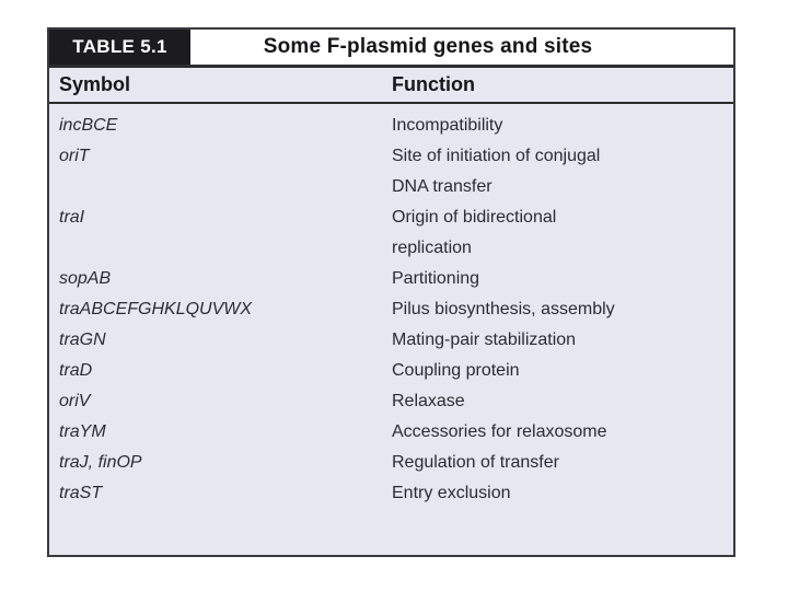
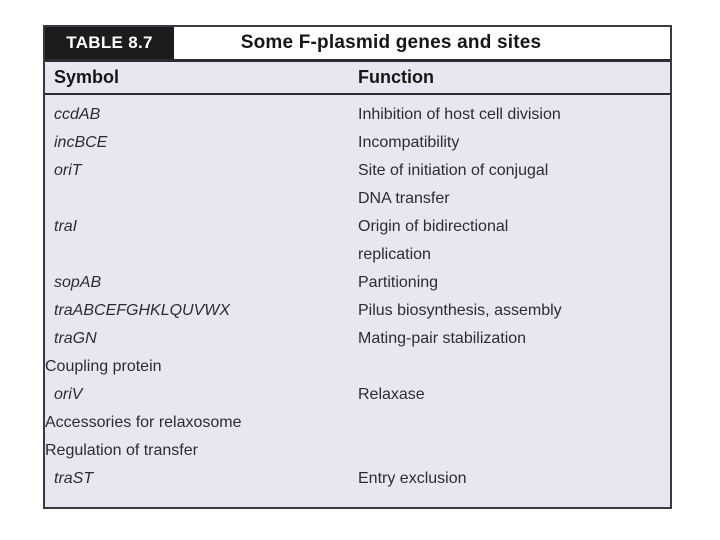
- TABLE 5.1
+ TABLE 8.7
  Some F-plasmid genes and sites
  Symbol
  Function
+ ccdAB
+ Inhibition of host cell division
  incBCE
  Incompatibility
  oriT
  Site of initiation of conjugal
  DNA transfer
  traI
  Origin of bidirectional
  replication
  sopAB
  Partitioning
  traABCEFGHKLQUVWX
  Pilus biosynthesis, assembly
  traGN
  Mating-pair stabilization
- traD
  Coupling protein
  oriV
  Relaxase
- traYM
  Accessories for relaxosome
- traJ, finOP
  Regulation of transfer
  traST
  Entry exclusion
